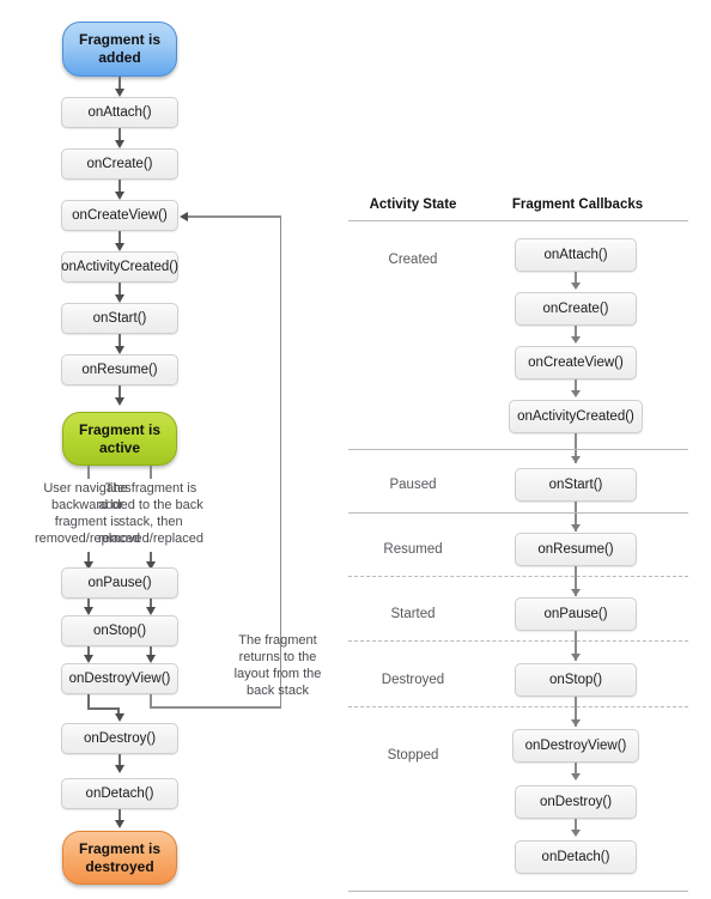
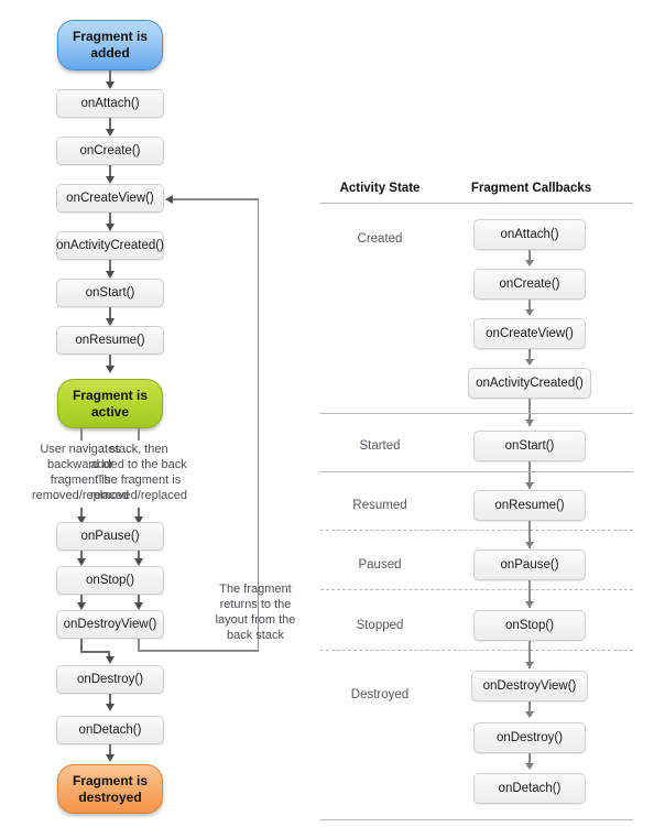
  Fragment is
  added
  onAttach()
  onCreate()
  onCreateView()
  onActivityCreated()
  onStart()
  onResume()
  Fragment is
  active
  User navigates
  backward or
  fragment is
  removed/replaced
- The fragment is
+ stack, then
  added to the back
- stack, then
+ The fragment is
  removed/replaced
  onPause()
  onStop()
  onDestroyView()
  The fragment
  returns to the
  layout from the
  back stack
  onDestroy()
  onDetach()
  Fragment is
  destroyed
  Activity State
  Fragment Callbacks
  Created
  onAttach()
  onCreate()
  onCreateView()
  onActivityCreated()
- Paused
+ Started
  onStart()
  Resumed
  onResume()
- Started
+ Paused
  onPause()
- Destroyed
+ Stopped
  onStop()
- Stopped
+ Destroyed
  onDestroyView()
  onDestroy()
  onDetach()
